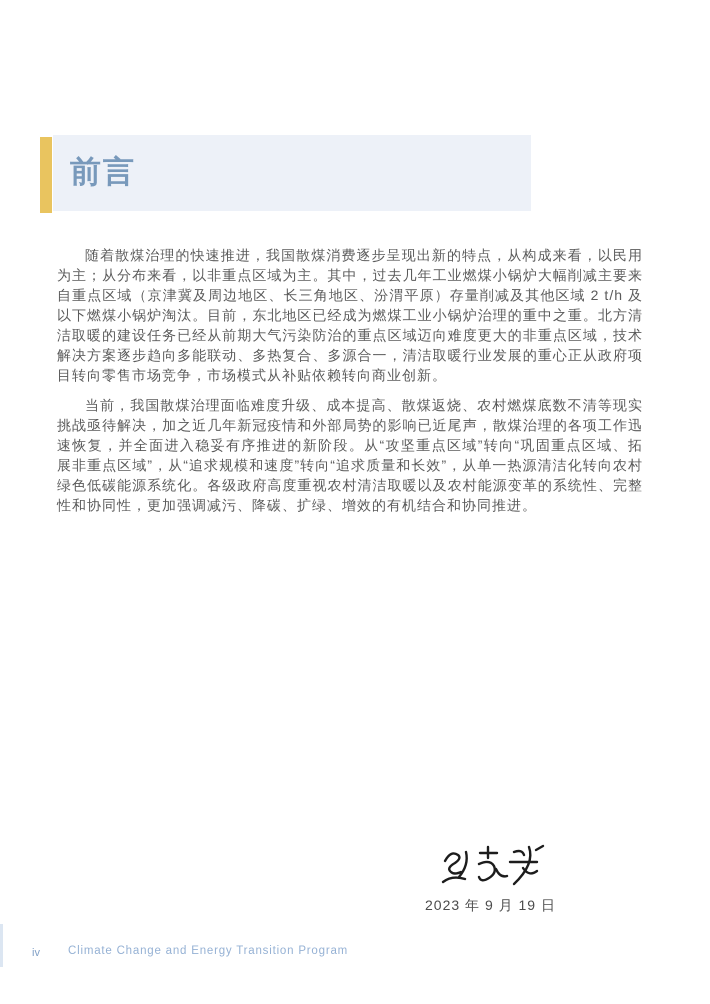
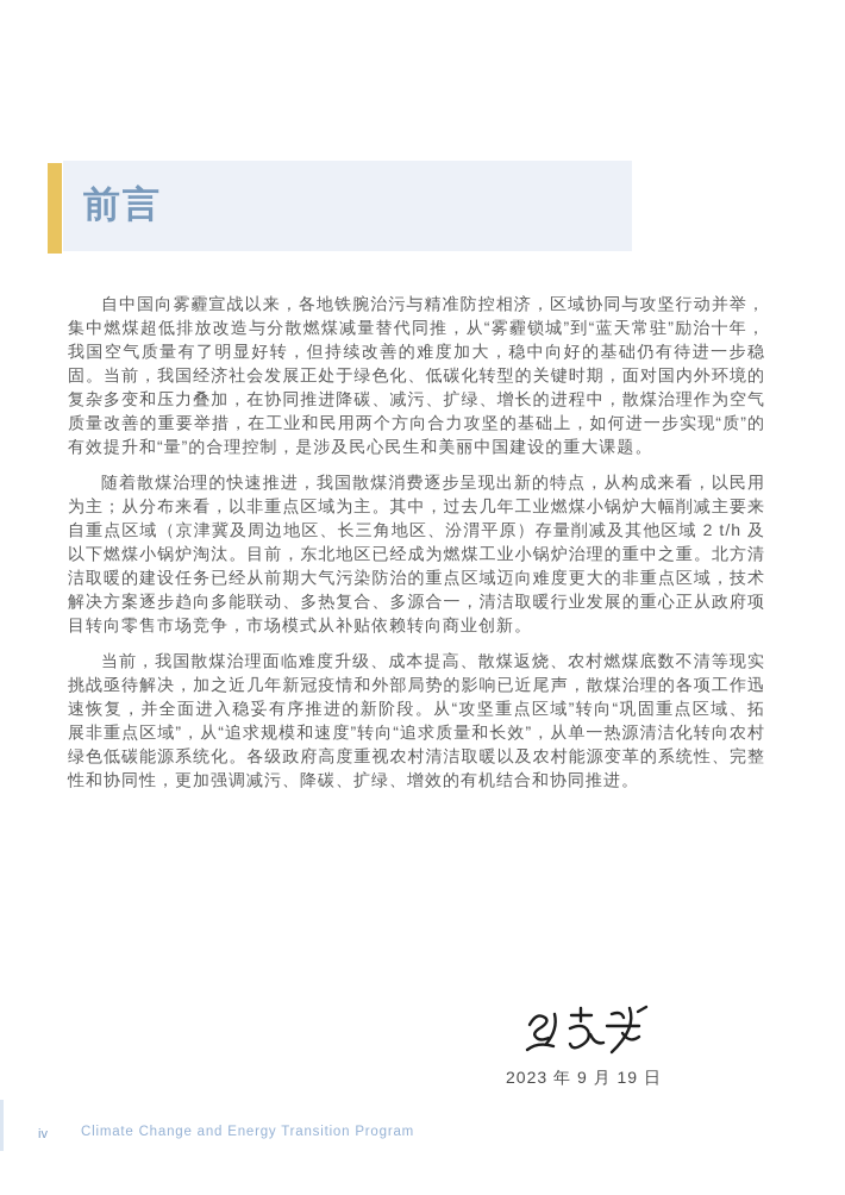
  前言
+ 自中国向雾霾宣战以来，各地铁腕治污与精准防控相济，区域协同与攻坚行动并举，集中燃煤超低排放改造与分散燃煤减量替代同推，从“雾霾锁城”到“蓝天常驻”励治十年，我国空气质量有了明显好转，但持续改善的难度加大，稳中向好的基础仍有待进一步稳固。当前，我国经济社会发展正处于绿色化、低碳化转型的关键时期，面对国内外环境的复杂多变和压力叠加，在协同推进降碳、减污、扩绿、增长的进程中，散煤治理作为空气质量改善的重要举措，在工业和民用两个方向合力攻坚的基础上，如何进一步实现“质”的有效提升和“量”的合理控制，是涉及民心民生和美丽中国建设的重大课题。
  随着散煤治理的快速推进，我国散煤消费逐步呈现出新的特点，从构成来看，以民用为主；从分布来看，以非重点区域为主。其中，过去几年工业燃煤小锅炉大幅削减主要来自重点区域（京津冀及周边地区、长三角地区、汾渭平原）存量削减及其他区域 2 t/h 及以下燃煤小锅炉淘汰。目前，东北地区已经成为燃煤工业小锅炉治理的重中之重。北方清洁取暖的建设任务已经从前期大气污染防治的重点区域迈向难度更大的非重点区域，技术解决方案逐步趋向多能联动、多热复合、多源合一，清洁取暖行业发展的重心正从政府项目转向零售市场竞争，市场模式从补贴依赖转向商业创新。
  当前，我国散煤治理面临难度升级、成本提高、散煤返烧、农村燃煤底数不清等现实挑战亟待解决，加之近几年新冠疫情和外部局势的影响已近尾声，散煤治理的各项工作迅速恢复，并全面进入稳妥有序推进的新阶段。从“攻坚重点区域”转向“巩固重点区域、拓展非重点区域”，从“追求规模和速度”转向“追求质量和长效”，从单一热源清洁化转向农村绿色低碳能源系统化。各级政府高度重视农村清洁取暖以及农村能源变革的系统性、完整性和协同性，更加强调减污、降碳、扩绿、增效的有机结合和协同推进。
  2023 年 9 月 19 日
  iv
  Climate Change and Energy Transition Program
